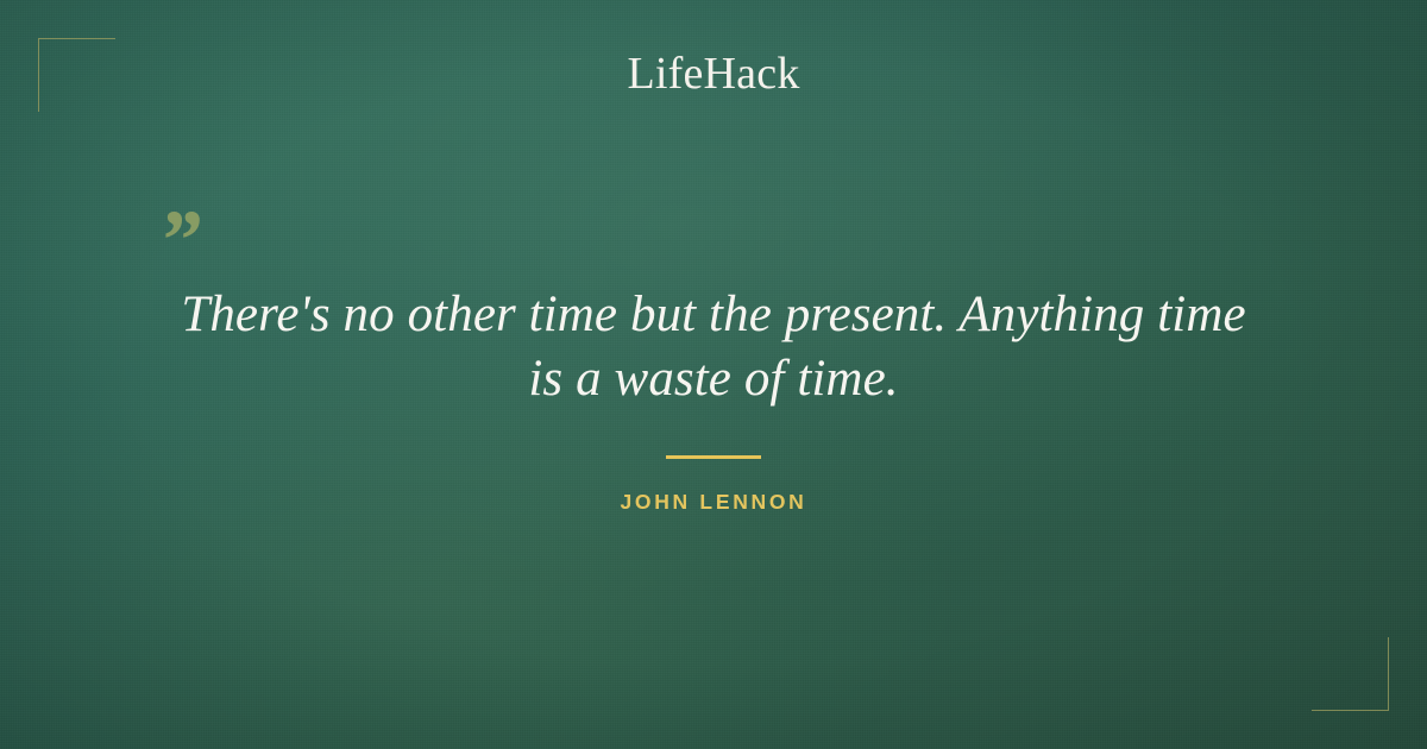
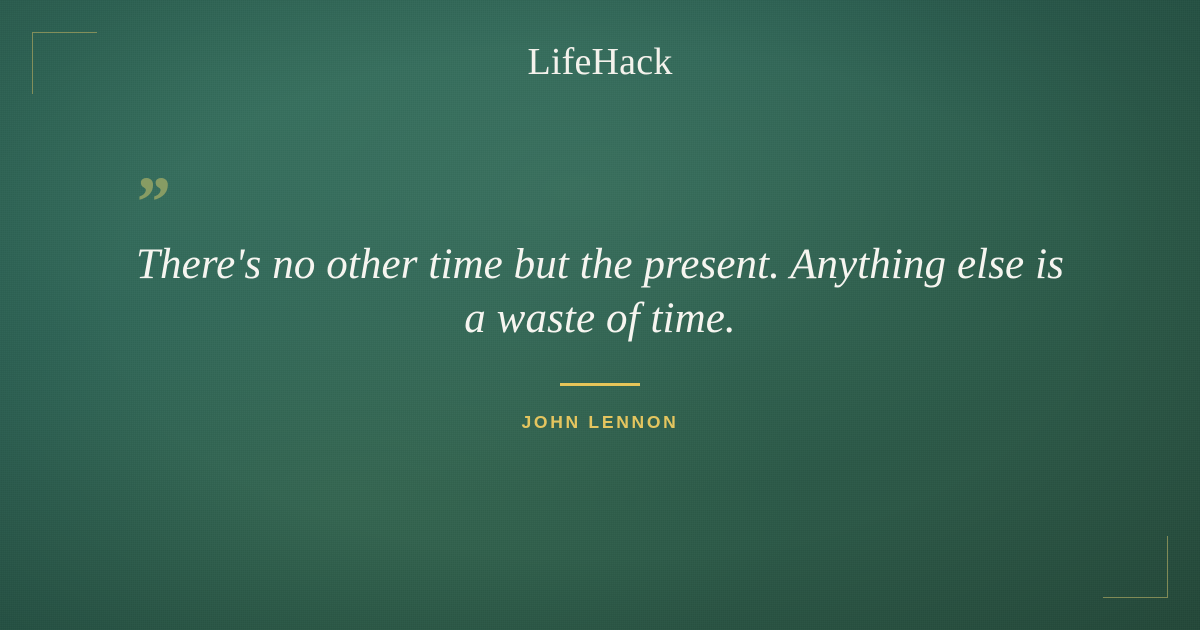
  LifeHack
  ”
- There's no other time but the present. Anything time is a waste of time.
+ There's no other time but the present. Anything else is a waste of time.
  JOHN LENNON
